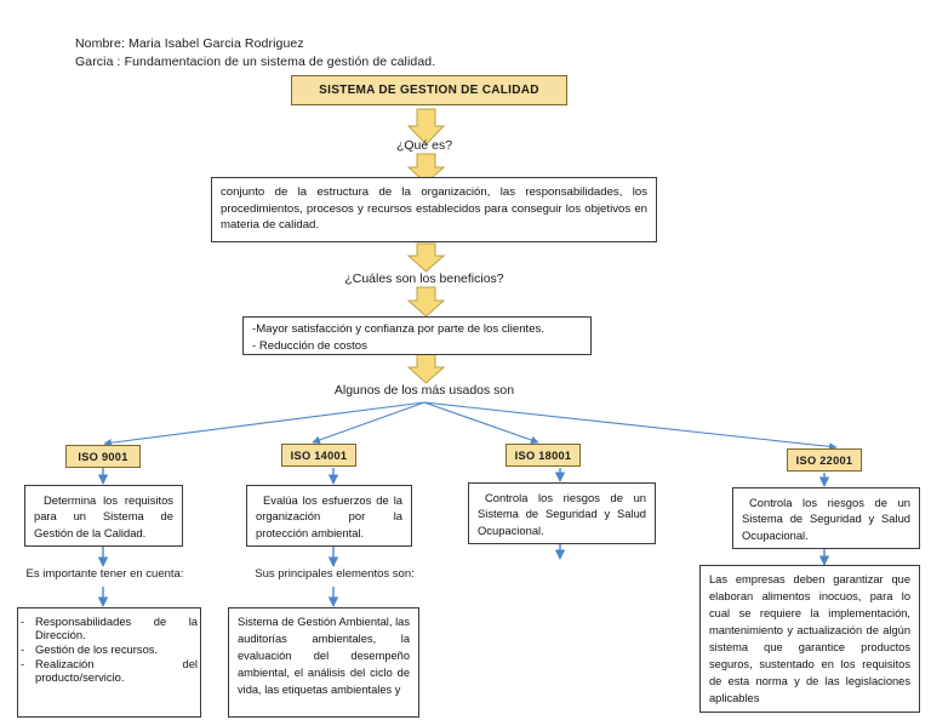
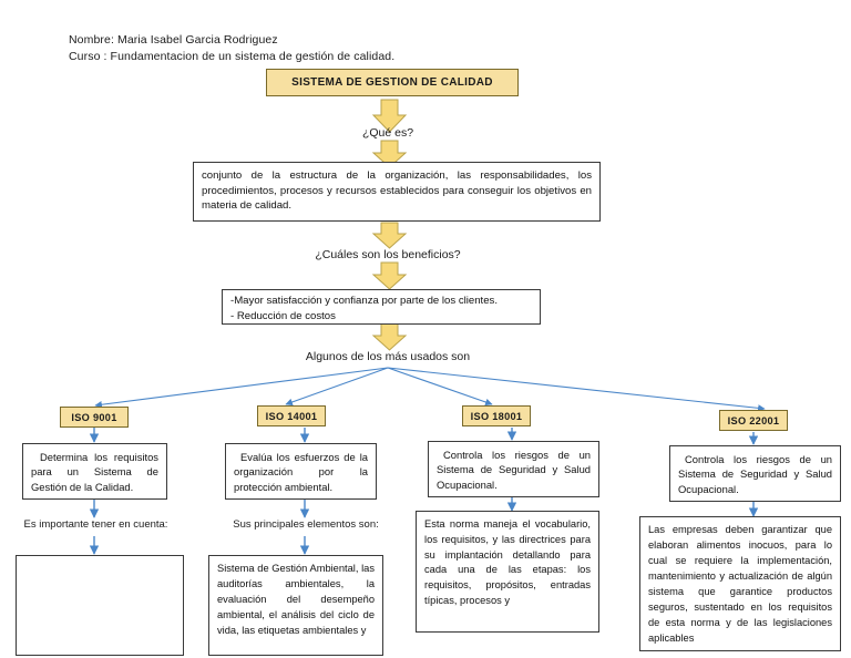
  Nombre: Maria Isabel Garcia Rodriguez
- Garcia : Fundamentacion de un sistema de gestión de calidad.
+ Curso : Fundamentacion de un sistema de gestión de calidad.
  SISTEMA DE GESTION DE CALIDAD
  ¿Qué es?
  conjunto de la estructura de la organización, las responsabilidades, los procedimientos, procesos y recursos establecidos para conseguir los objetivos en materia de calidad.
  ¿Cuáles son los beneficios?
  -Mayor satisfacción y confianza por parte de los clientes.
  - Reducción de costos
  Algunos de los más usados son
  ISO 9001
  Determina los requisitos para un Sistema de Gestión de la Calidad.
  Es importante tener en cuenta:
- Responsabilidades de la Dirección.
- Gestión de los recursos.
- Realización del producto/servicio.
  ISO 14001
  Evalúa los esfuerzos de la organización por la protección ambiental.
  Sus principales elementos son:
  Sistema de Gestión Ambiental, las auditorías ambientales, la evaluación del desempeño ambiental, el análisis del ciclo de vida, las etiquetas ambientales y
  ISO 18001
  Controla los riesgos de un Sistema de Seguridad y Salud Ocupacional.
+ Esta norma maneja el vocabulario, los requisitos, y las directrices para su implantación detallando para cada una de las etapas: los requisitos, propósitos, entradas típicas, procesos y
  ISO 22001
  Controla los riesgos de un Sistema de Seguridad y Salud Ocupacional.
  Las empresas deben garantizar que elaboran alimentos inocuos, para lo cual se requiere la implementación, mantenimiento y actualización de algún sistema que garantice productos seguros, sustentado en los requisitos de esta norma y de las legislaciones aplicables
